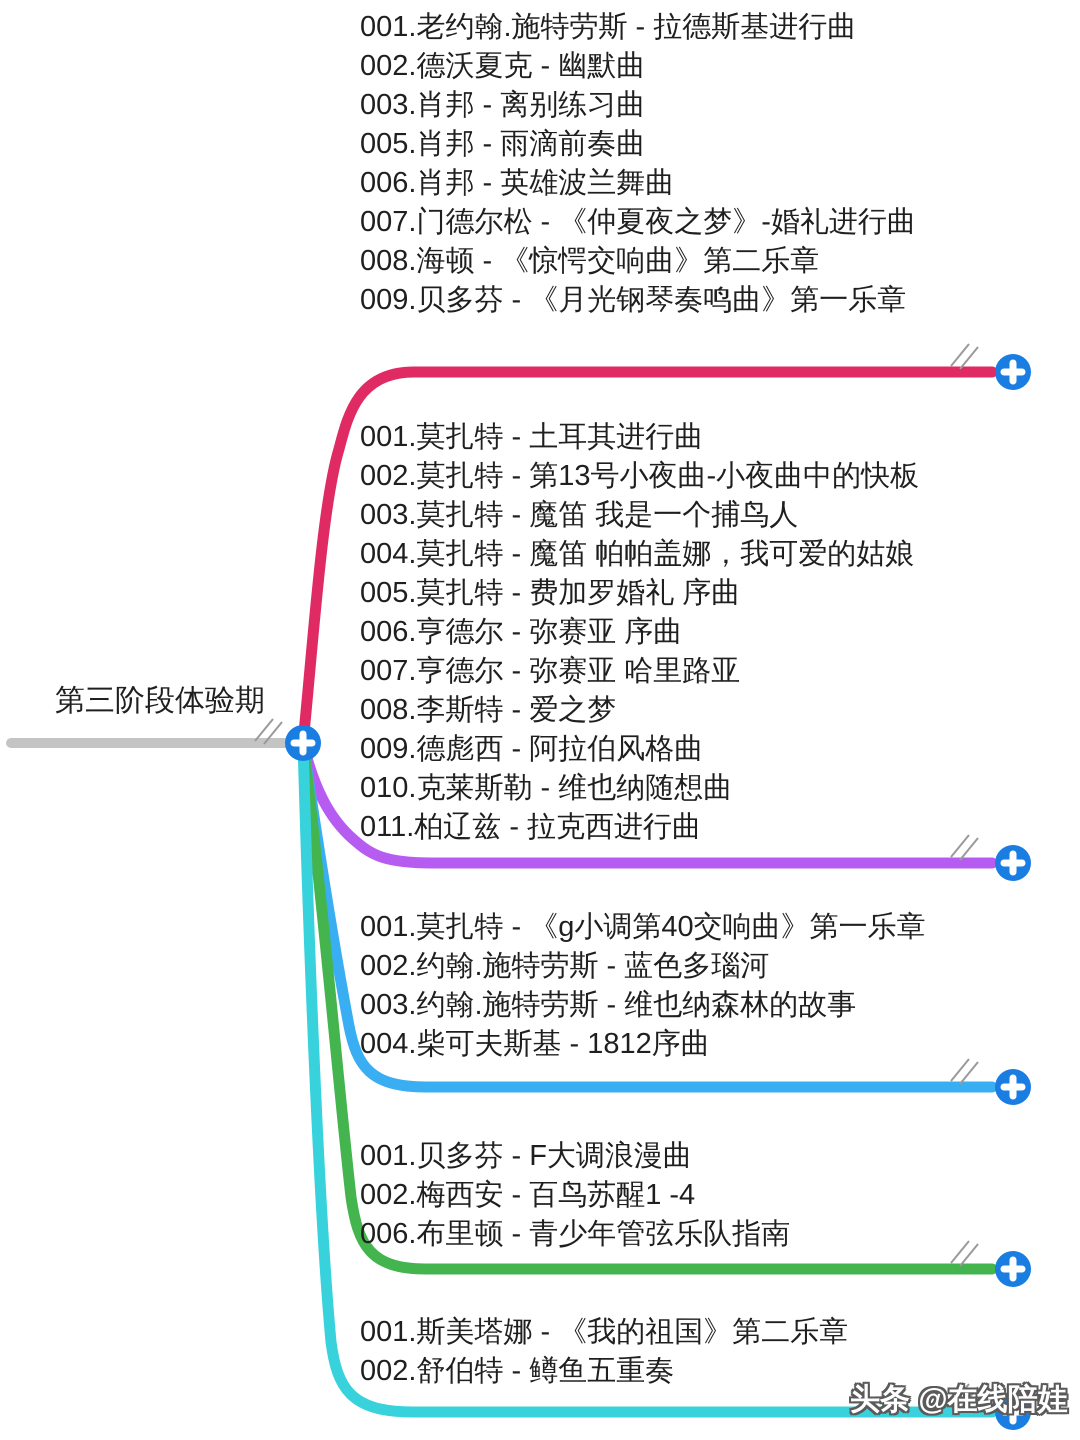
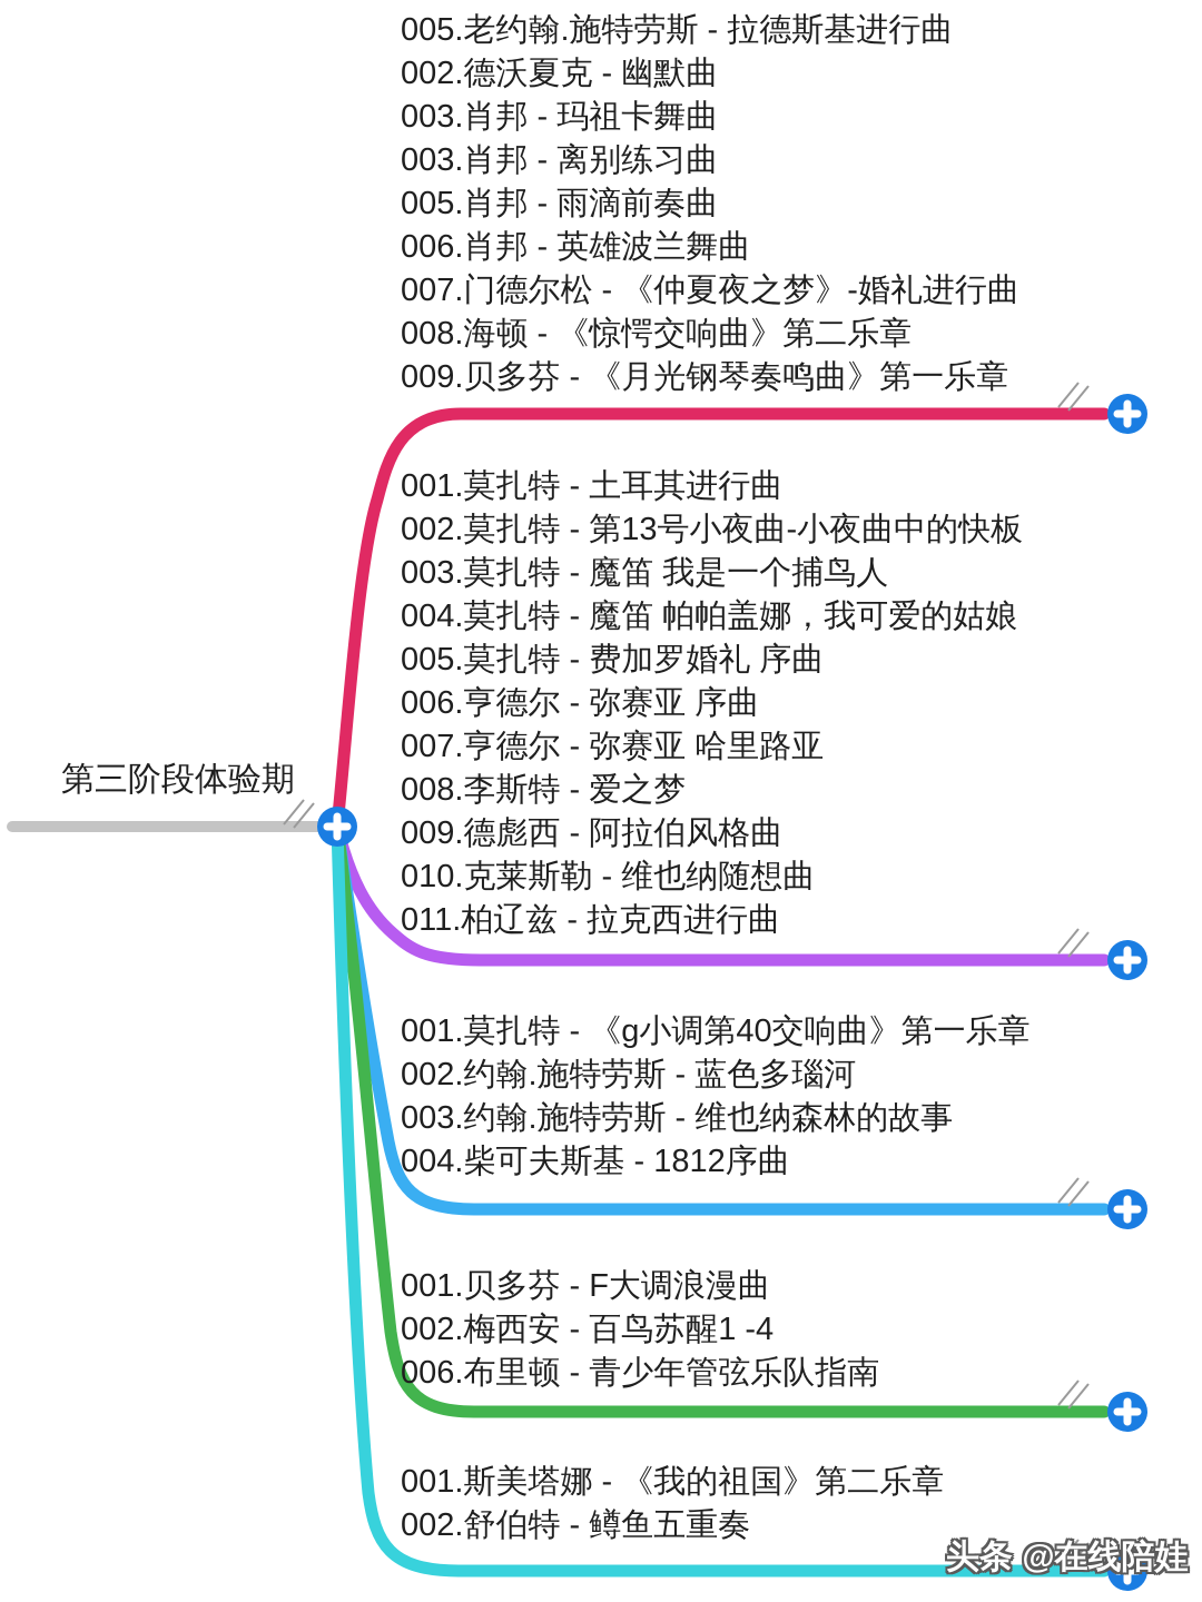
  第三阶段体验期
- 001.老约翰.施特劳斯 - 拉德斯基进行曲
+ 005.老约翰.施特劳斯 - 拉德斯基进行曲
  002.德沃夏克 - 幽默曲
+ 003.肖邦 - 玛祖卡舞曲
  003.肖邦 - 离别练习曲
  005.肖邦 - 雨滴前奏曲
  006.肖邦 - 英雄波兰舞曲
  007.门德尔松 - 《仲夏夜之梦》-婚礼进行曲
  008.海顿 - 《惊愕交响曲》第二乐章
  009.贝多芬 - 《月光钢琴奏鸣曲》第一乐章
  001.莫扎特 - 土耳其进行曲
  002.莫扎特 - 第13号小夜曲-小夜曲中的快板
  003.莫扎特 - 魔笛 我是一个捕鸟人
  004.莫扎特 - 魔笛 帕帕盖娜，我可爱的姑娘
  005.莫扎特 - 费加罗婚礼 序曲
  006.亨德尔 - 弥赛亚 序曲
  007.亨德尔 - 弥赛亚 哈里路亚
  008.李斯特 - 爱之梦
  009.德彪西 - 阿拉伯风格曲
  010.克莱斯勒 - 维也纳随想曲
  011.柏辽兹 - 拉克西进行曲
  001.莫扎特 - 《g小调第40交响曲》第一乐章
  002.约翰.施特劳斯 - 蓝色多瑙河
  003.约翰.施特劳斯 - 维也纳森林的故事
  004.柴可夫斯基 - 1812序曲
  001.贝多芬 - F大调浪漫曲
  002.梅西安 - 百鸟苏醒1 -4
  006.布里顿 - 青少年管弦乐队指南
  001.斯美塔娜 - 《我的祖国》第二乐章
  002.舒伯特 - 鳟鱼五重奏
  头条 @在线陪娃
